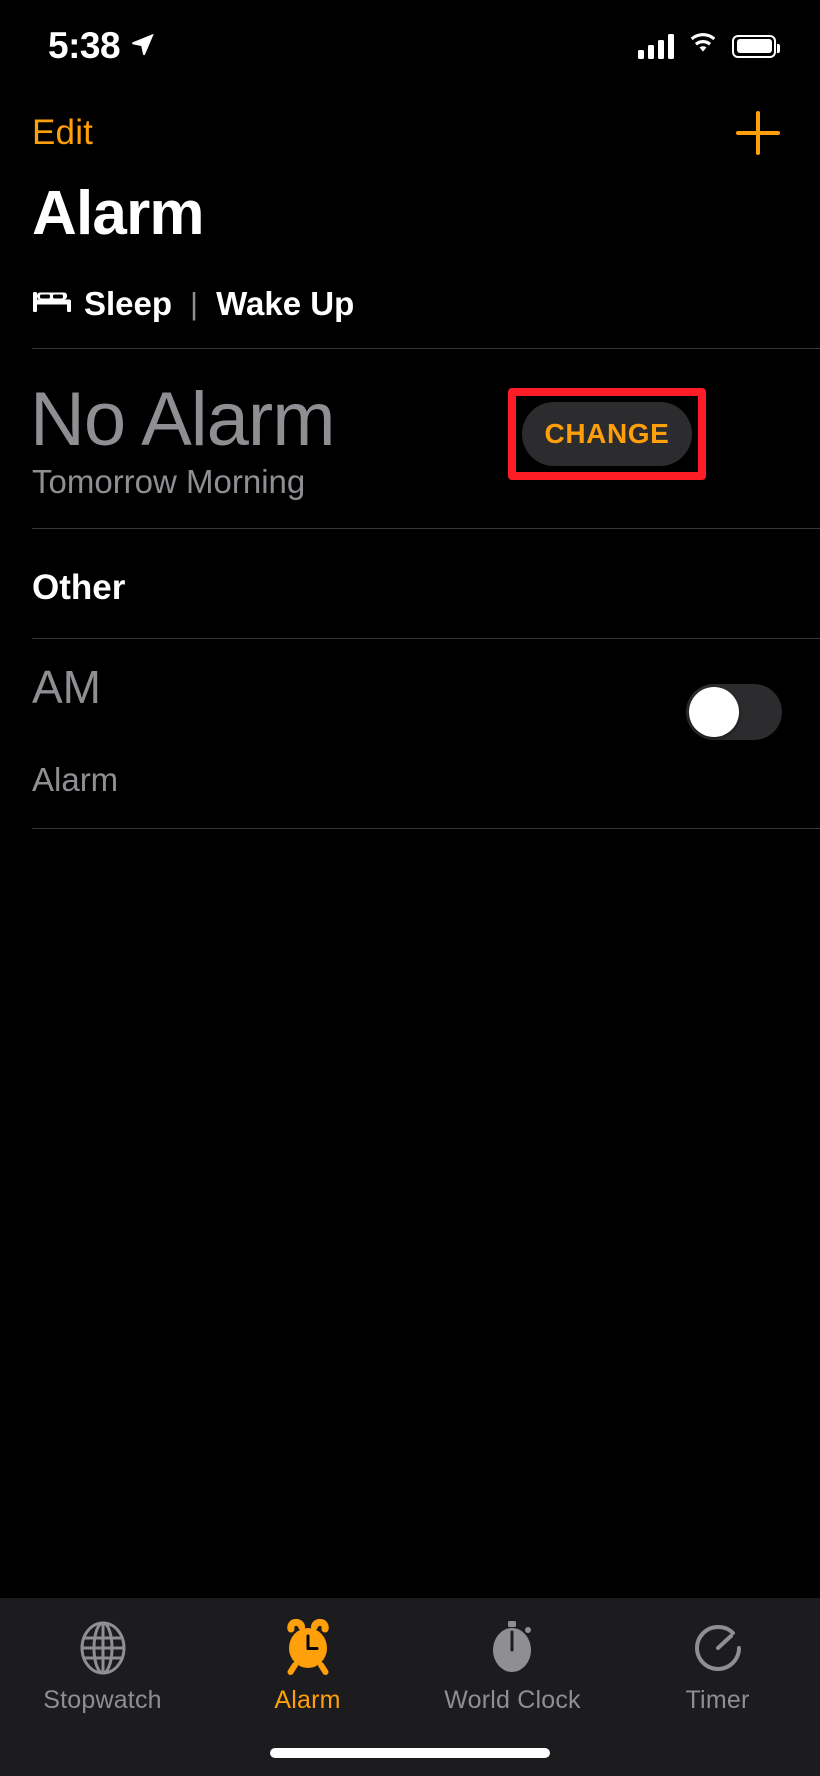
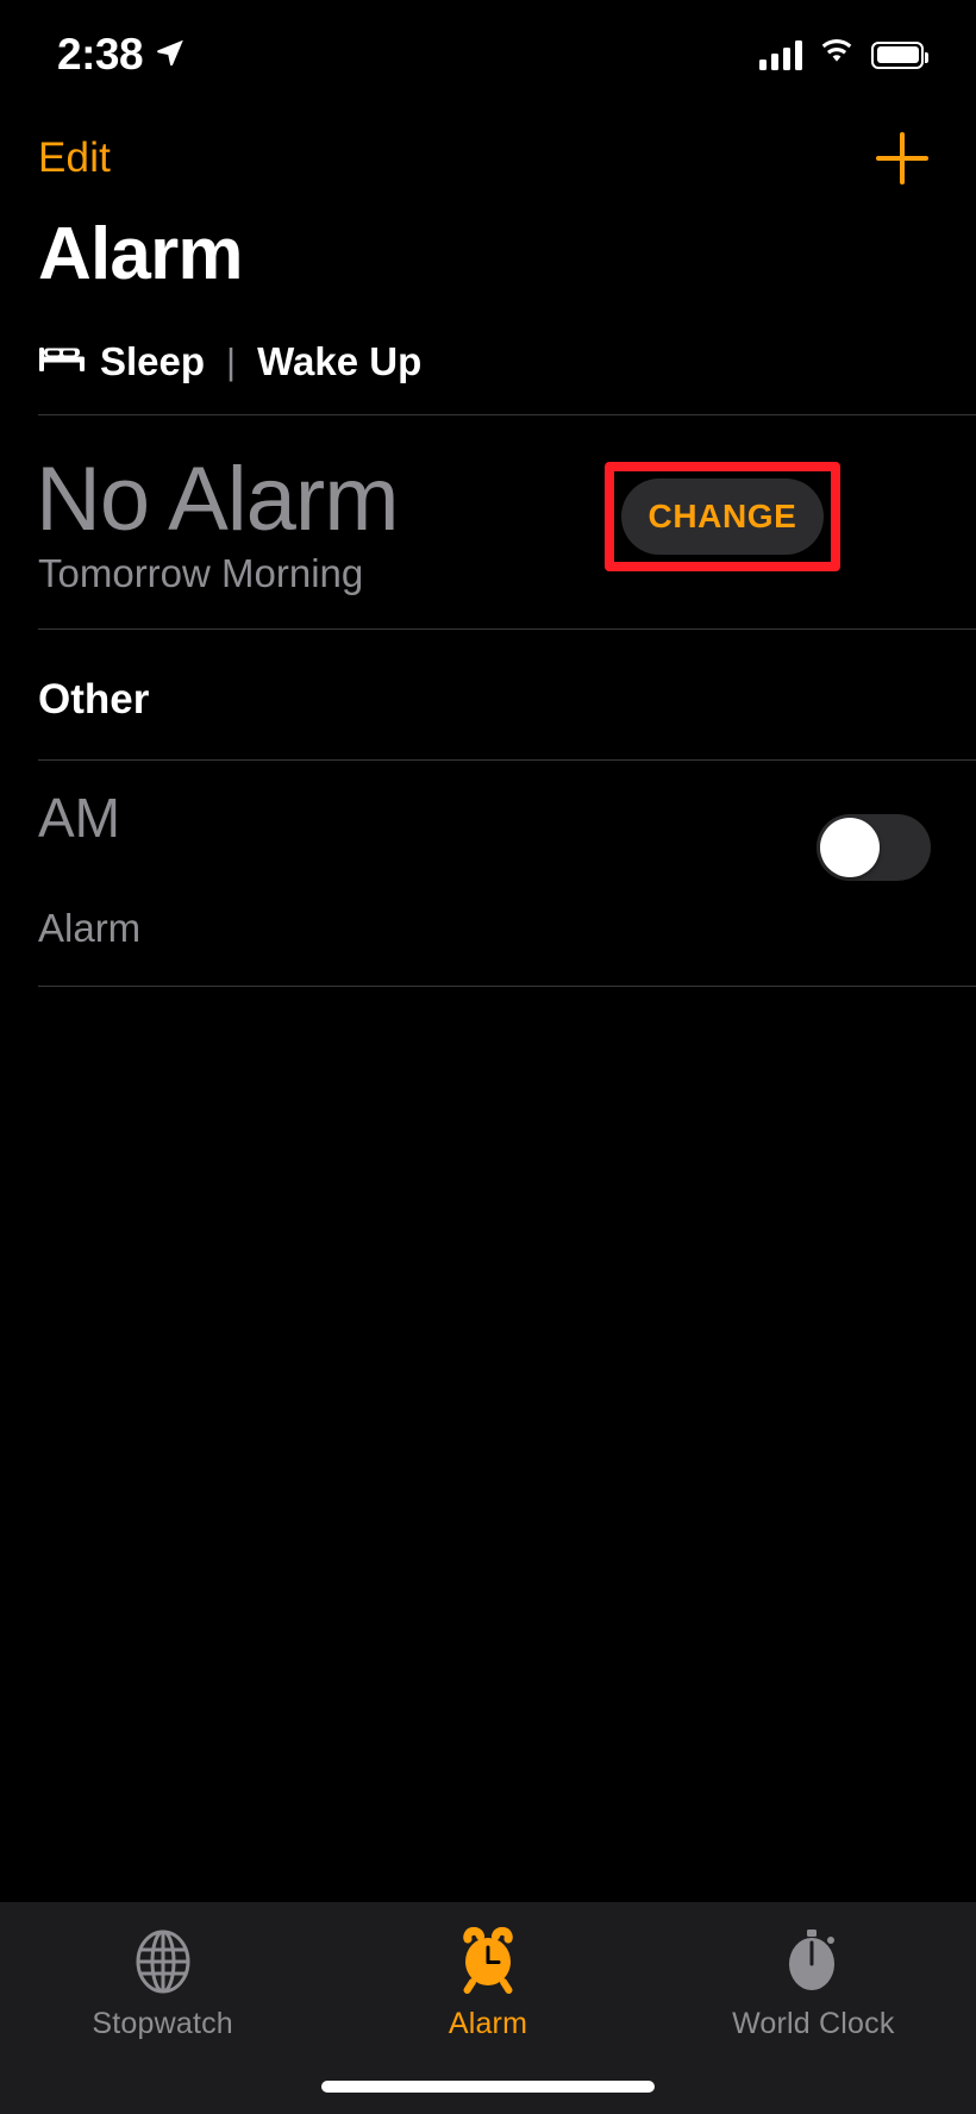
- 5:38
+ 2:38
  Edit
  Alarm
  Sleep
  |
  Wake Up
  No Alarm
  Tomorrow Morning
  CHANGE
  Other
  AM
  Alarm
  Stopwatch
  Alarm
  World Clock
- Timer
